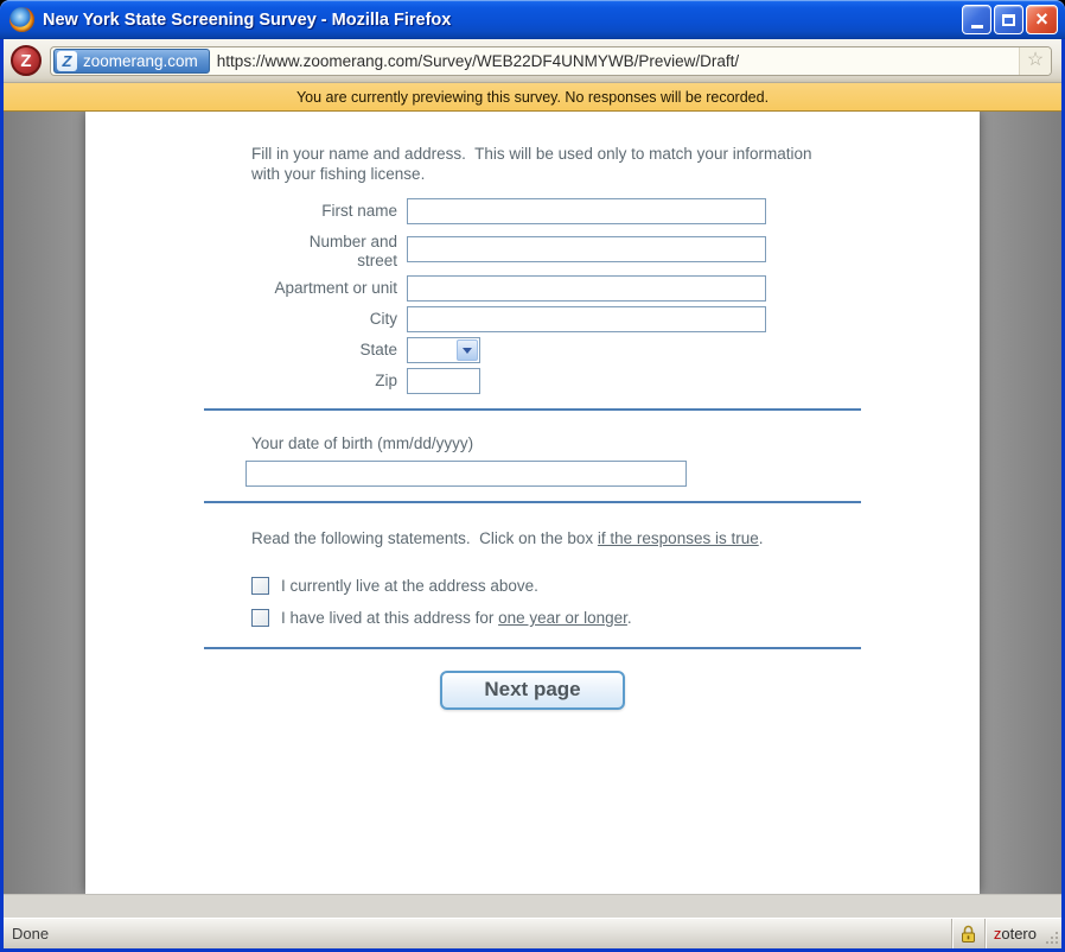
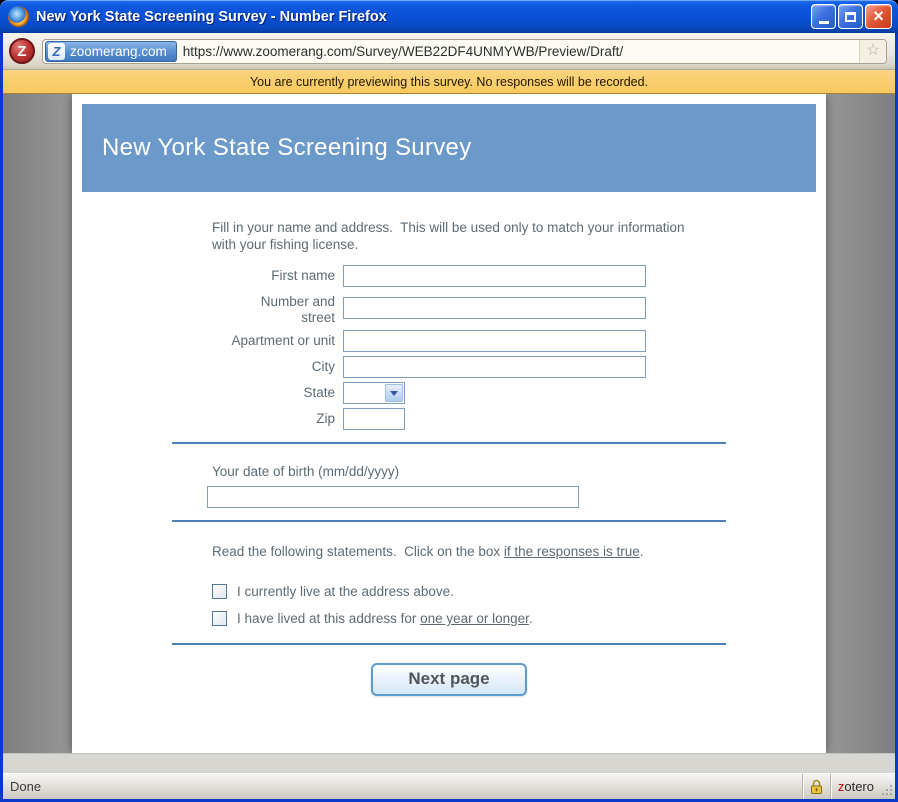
- New York State Screening Survey - Mozilla Firefox
+ New York State Screening Survey - Number Firefox
  ×
  Z
  Z
  zoomerang.com
  https://www.zoomerang.com/Survey/WEB22DF4UNMYWB/Preview/Draft/
  ☆
  You are currently previewing this survey. No responses will be recorded.
+ New York State Screening Survey
  Fill in your name and address. This will be used only to match your information with your fishing license.
  First name
  Number and street
  Apartment or unit
  City
  State
  Zip
  Your date of birth (mm/dd/yyyy)
  Read the following statements. Click on the box if the responses is true.
  I currently live at the address above.
  I have lived at this address for one year or longer.
  Next page
  Done
  z
  otero
